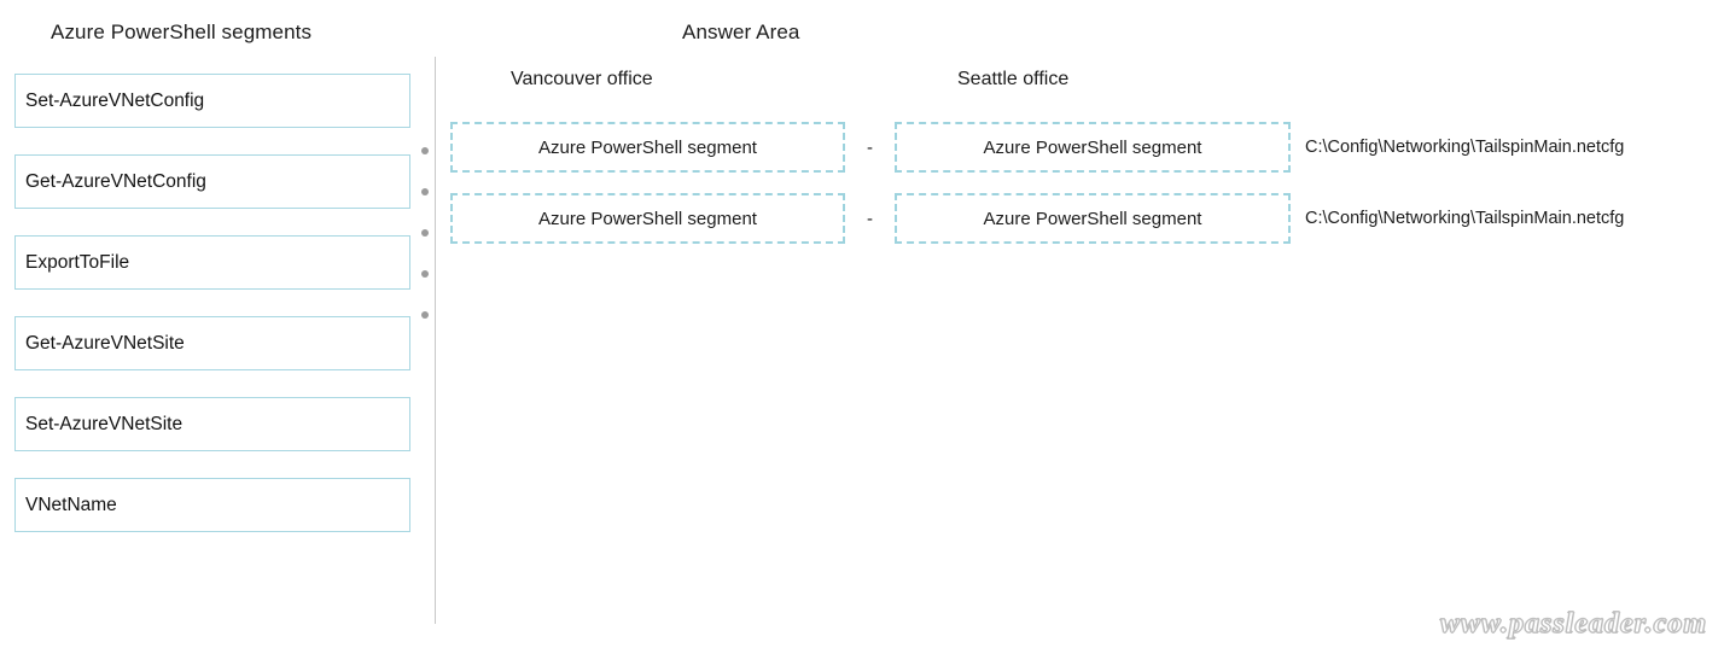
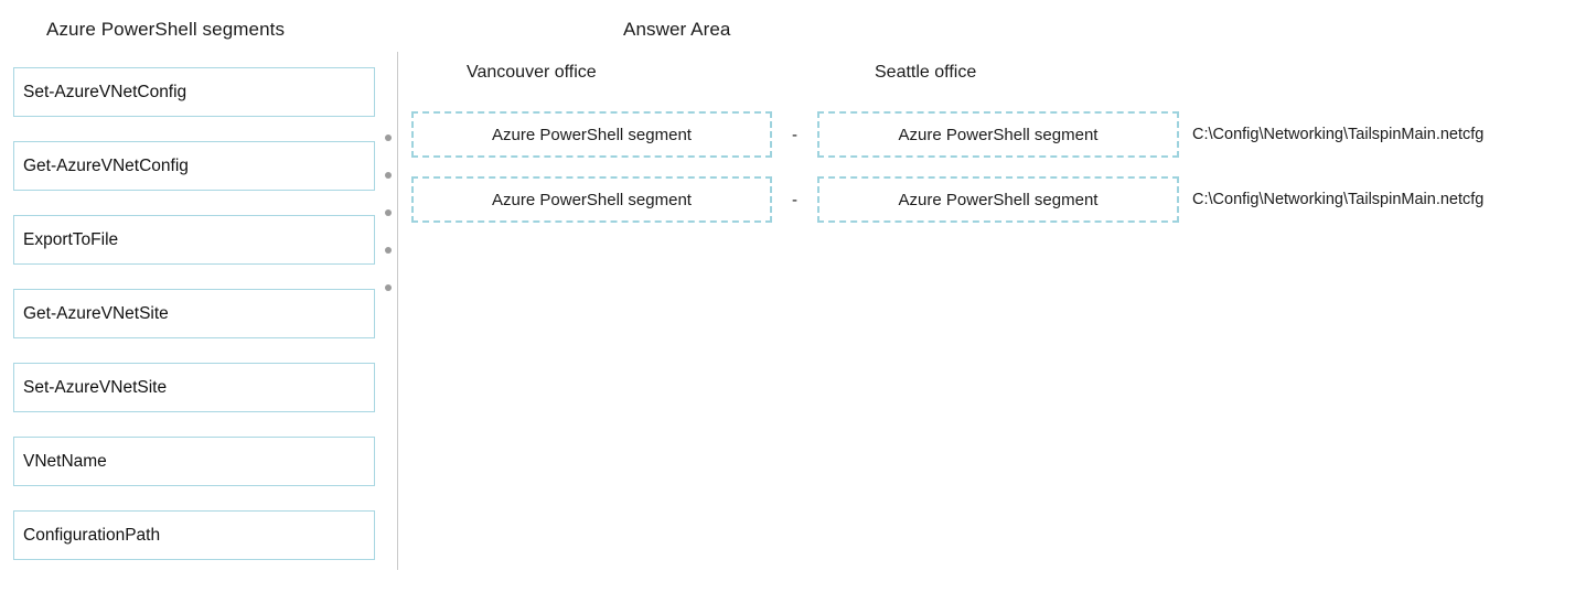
  Azure PowerShell segments
  Answer Area
  Vancouver office
  Seattle office
  Set-AzureVNetConfig
  Get-AzureVNetConfig
  ExportToFile
  Get-AzureVNetSite
  Set-AzureVNetSite
  VNetName
+ ConfigurationPath
  Azure PowerShell segment
  -
  Azure PowerShell segment
  C:\Config\Networking\TailspinMain.netcfg
  Azure PowerShell segment
  -
  Azure PowerShell segment
  C:\Config\Networking\TailspinMain.netcfg
- www.passleader.com
